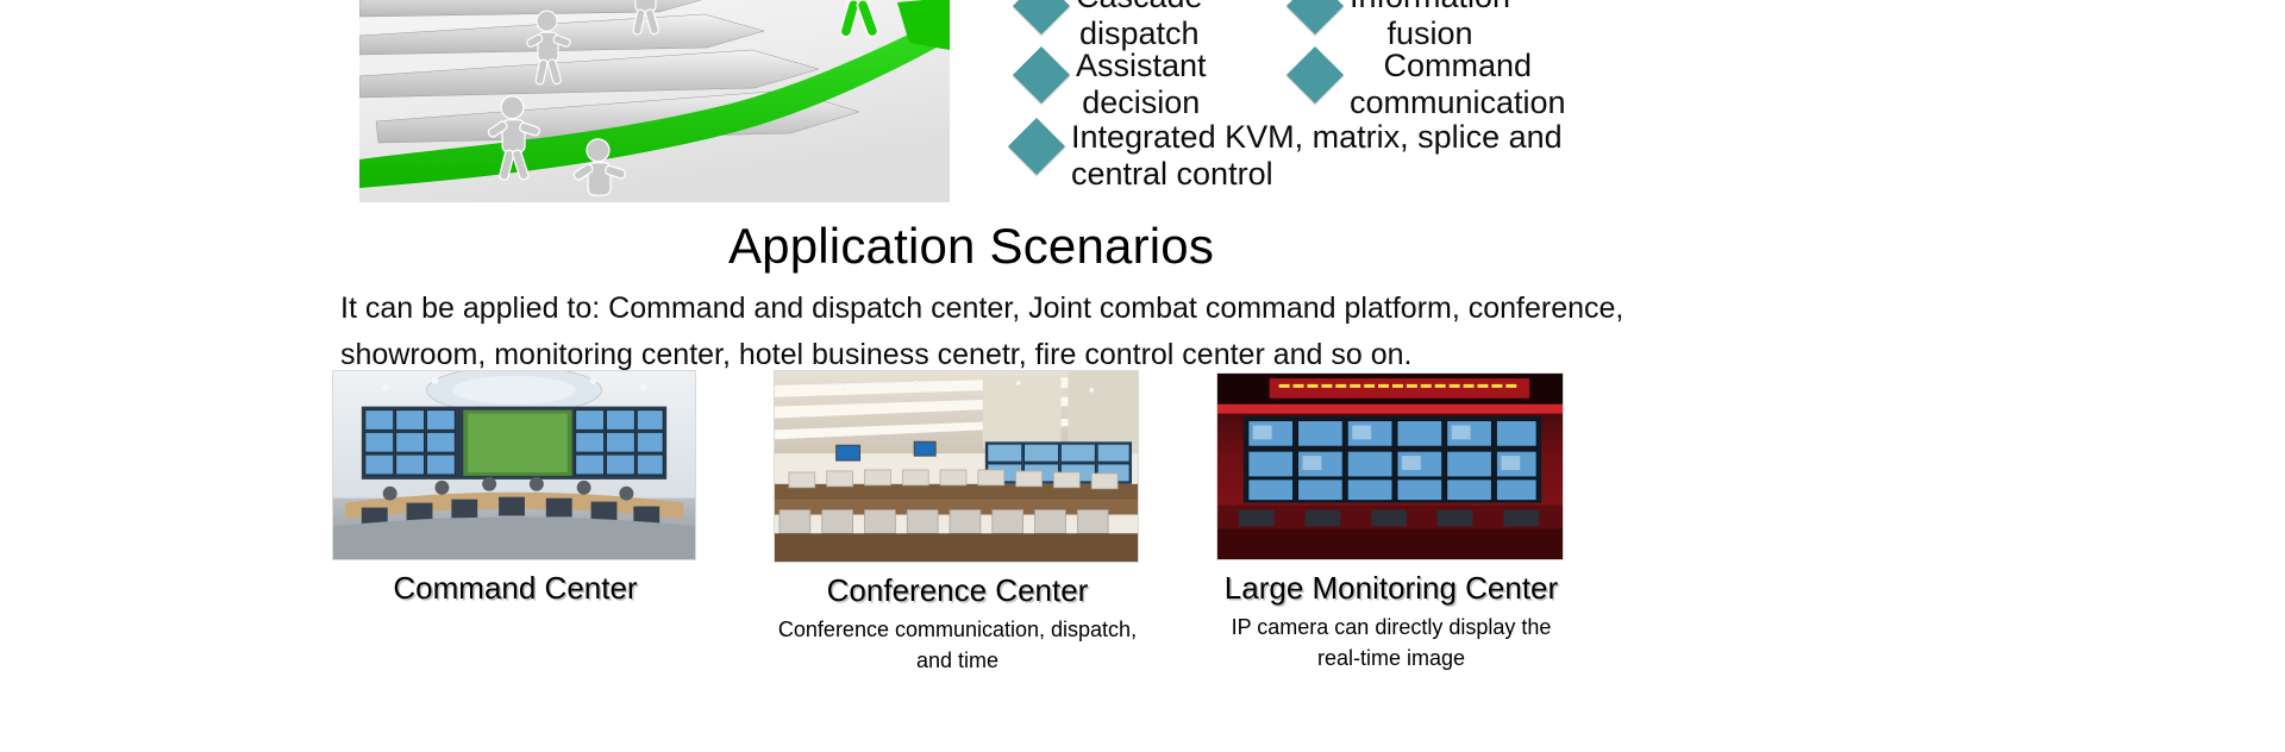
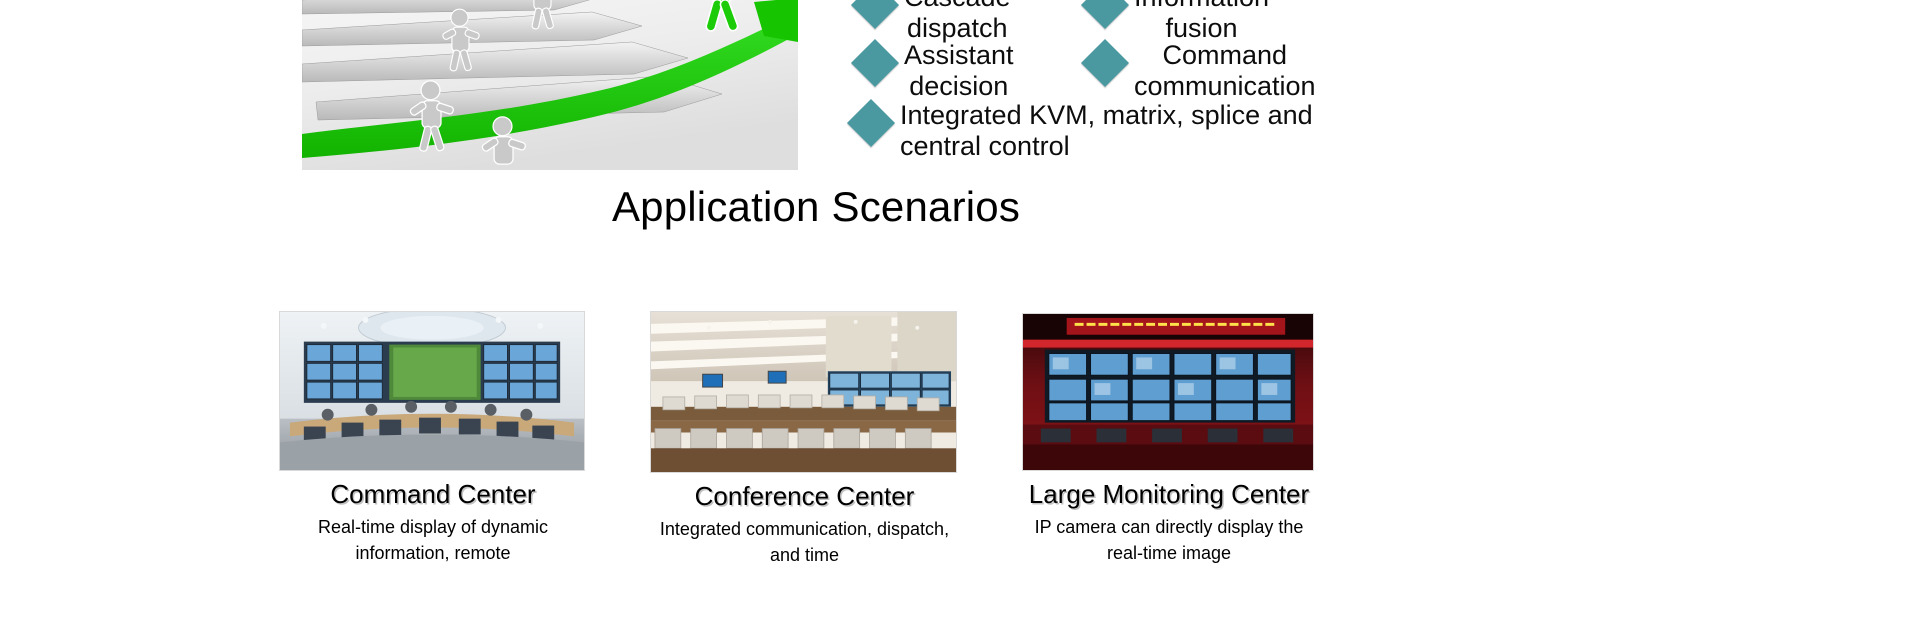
  dispatch
  Assistant
  decision
  fusion
  Command
  communication
  Integrated KVM, matrix, splice and
  central control
  Application Scenarios
- It can be applied to: Command and dispatch center, Joint combat command platform, conference, showroom, monitoring center, hotel business cenetr, fire control center and so on.
  Command Center
+ Real-time display of dynamic information, remote
  Conference Center
- Conference communication, dispatch, and time
+ Integrated communication, dispatch, and time
  Large Monitoring Center
  IP camera can directly display the real-time image
